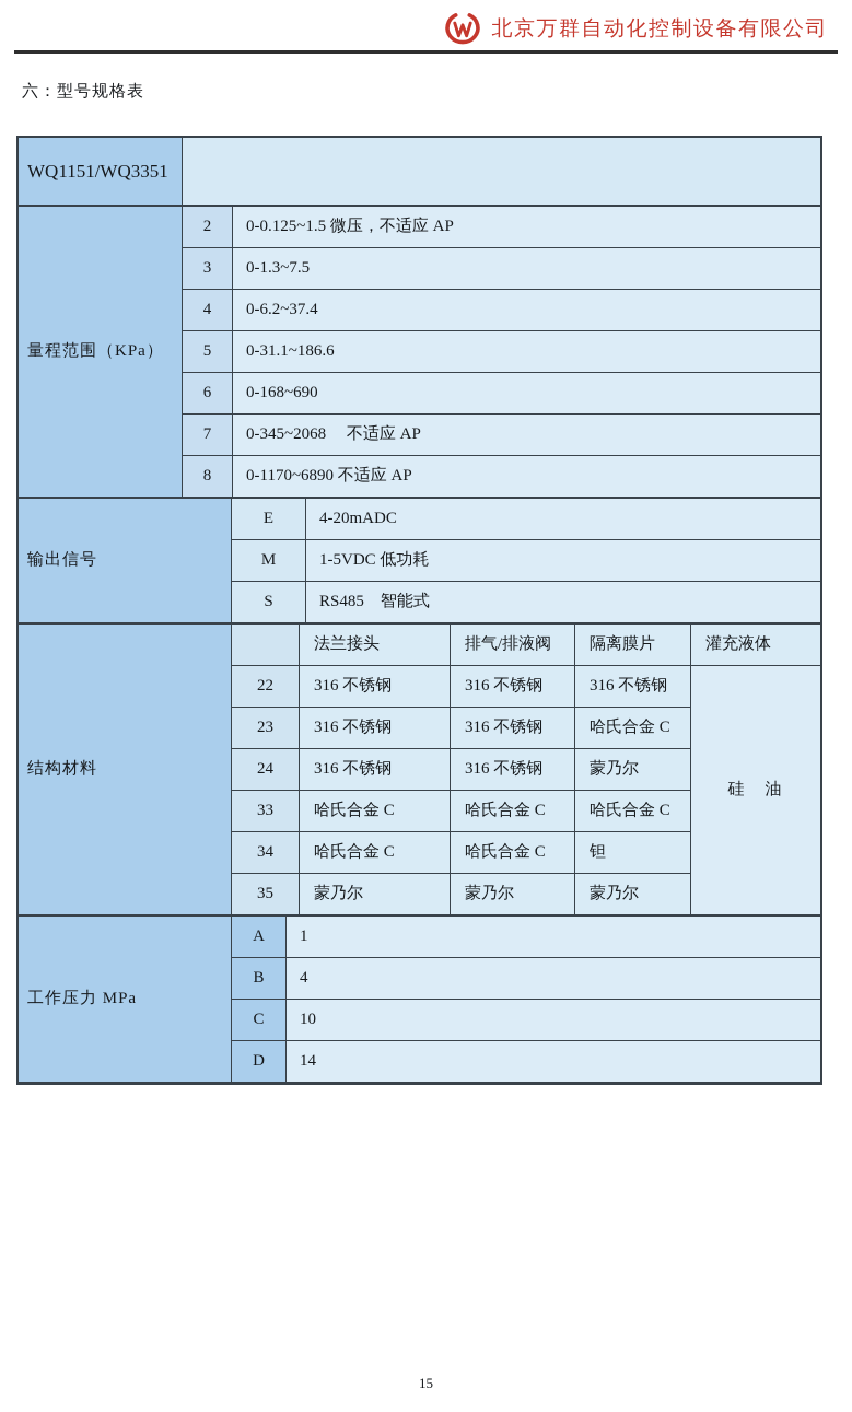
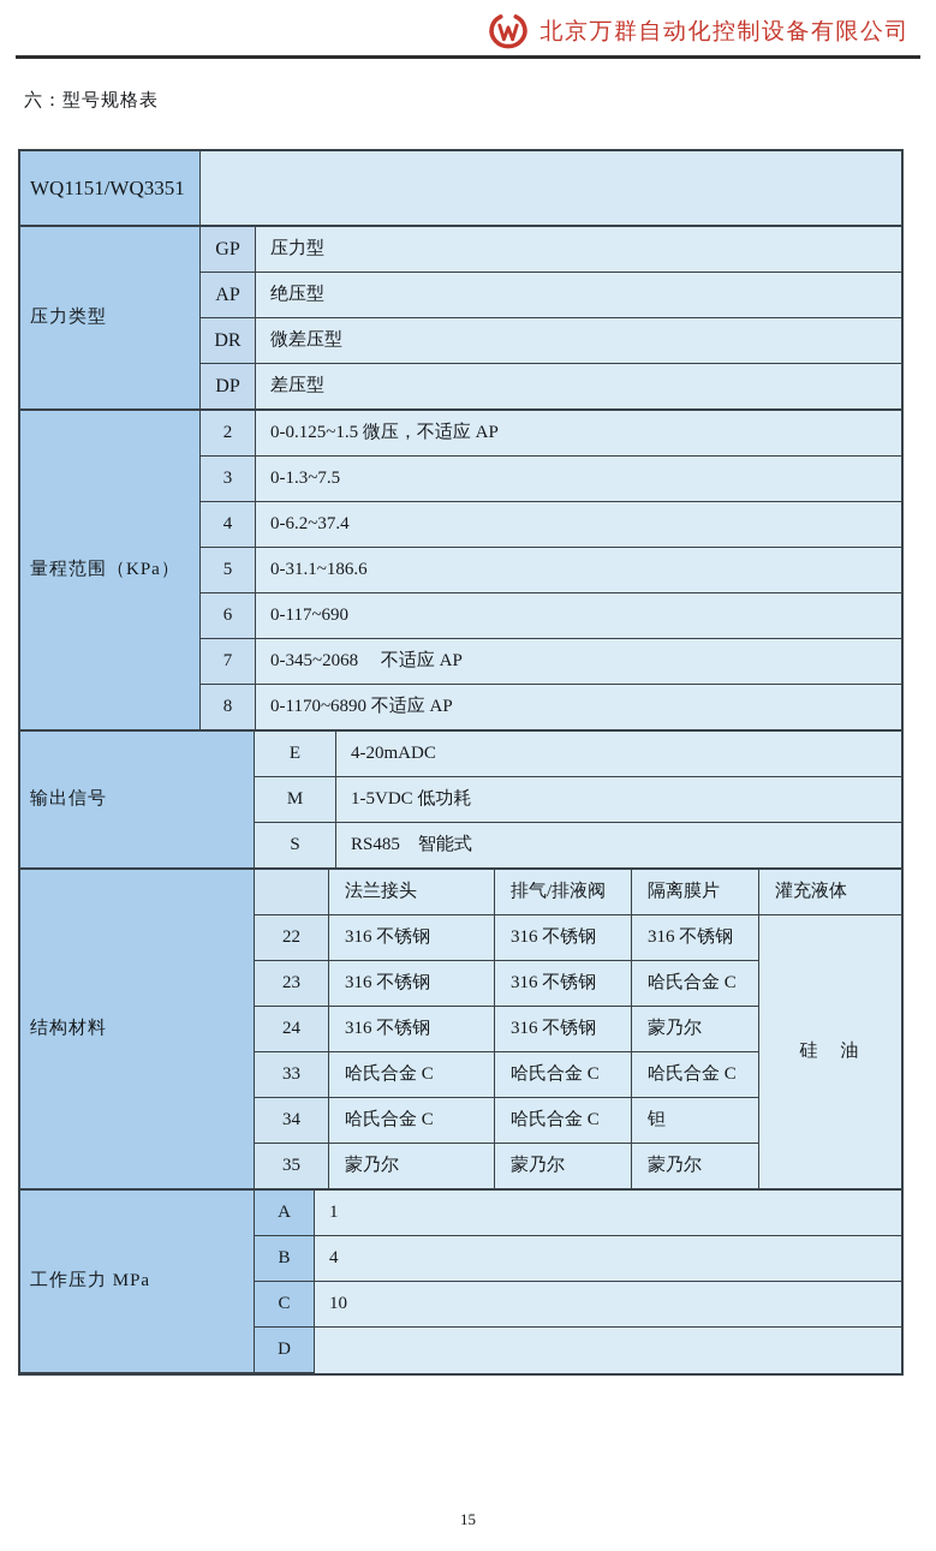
  北京万群自动化控制设备有限公司
  六：型号规格表
  WQ1151/WQ3351
+ 压力类型
+ GP
+ 压力型
+ AP
+ 绝压型
+ DR
+ 微差压型
+ DP
+ 差压型
  量程范围（KPa）
  2
  0-0.125~1.5 微压，不适应 AP
  3
  0-1.3~7.5
  4
  0-6.2~37.4
  5
  0-31.1~186.6
  6
- 0-168~690
+ 0-117~690
  7
  0-345~2068 不适应 AP
  8
  0-1170~6890 不适应 AP
  输出信号
  E
  4-20mADC
  M
  1-5VDC 低功耗
  S
  RS485 智能式
  结构材料
  法兰接头
  排气/排液阀
  隔离膜片
  灌充液体
  硅 油
  22
  316 不锈钢
  316 不锈钢
  316 不锈钢
  23
  316 不锈钢
  316 不锈钢
  哈氏合金 C
  24
  316 不锈钢
  316 不锈钢
  蒙乃尔
  33
  哈氏合金 C
  哈氏合金 C
  哈氏合金 C
  34
  哈氏合金 C
  哈氏合金 C
  钽
  35
  蒙乃尔
  蒙乃尔
  蒙乃尔
  工作压力 MPa
  A
  1
  B
  4
  C
  10
  D
- 14
  15
